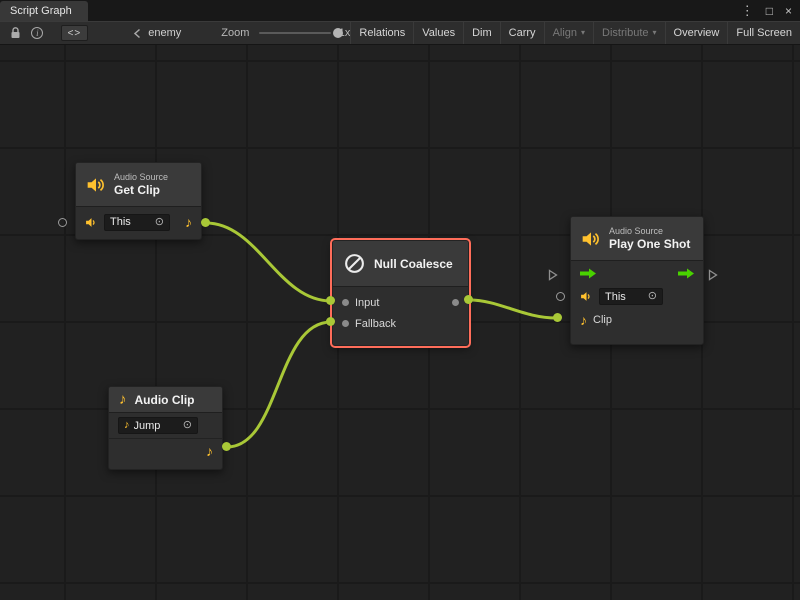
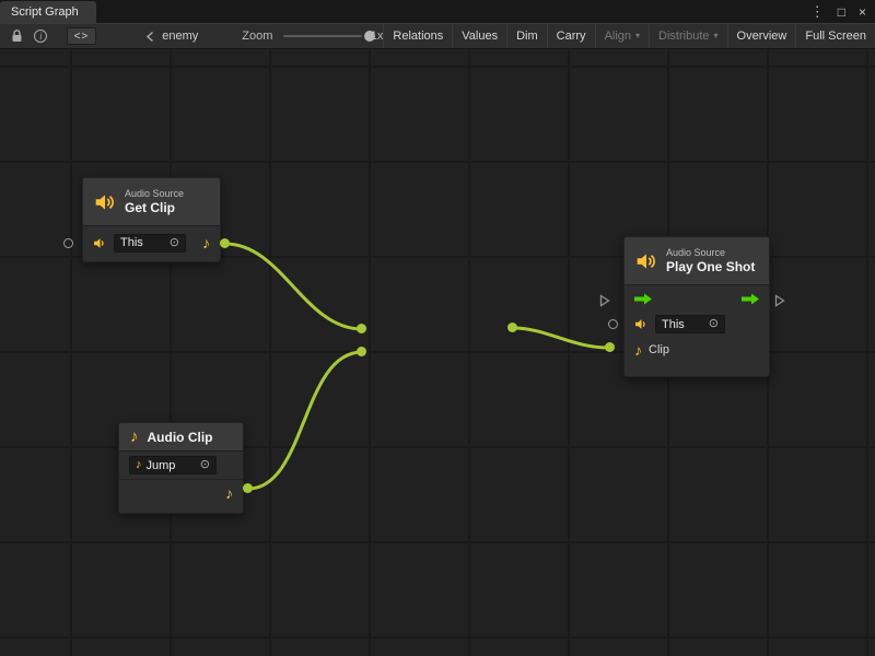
  Script Graph
  ⋮
  □
  ×
  i
  <>
  enemy
  Zoom
  Relations
  Values
  Dim
  Carry
  Align
  ▾
  Distribute
  ▾
  Overview
  Full Screen
  Audio Source
  Get Clip
  This
  ⊙
  ♪
- Null Coalesce
- Input
- Fallback
  Audio Source
  Play One Shot
  This
  ⊙
  ♪
  Clip
  ♪
  Audio Clip
  ♪
  Jump
  ⊙
  ♪
